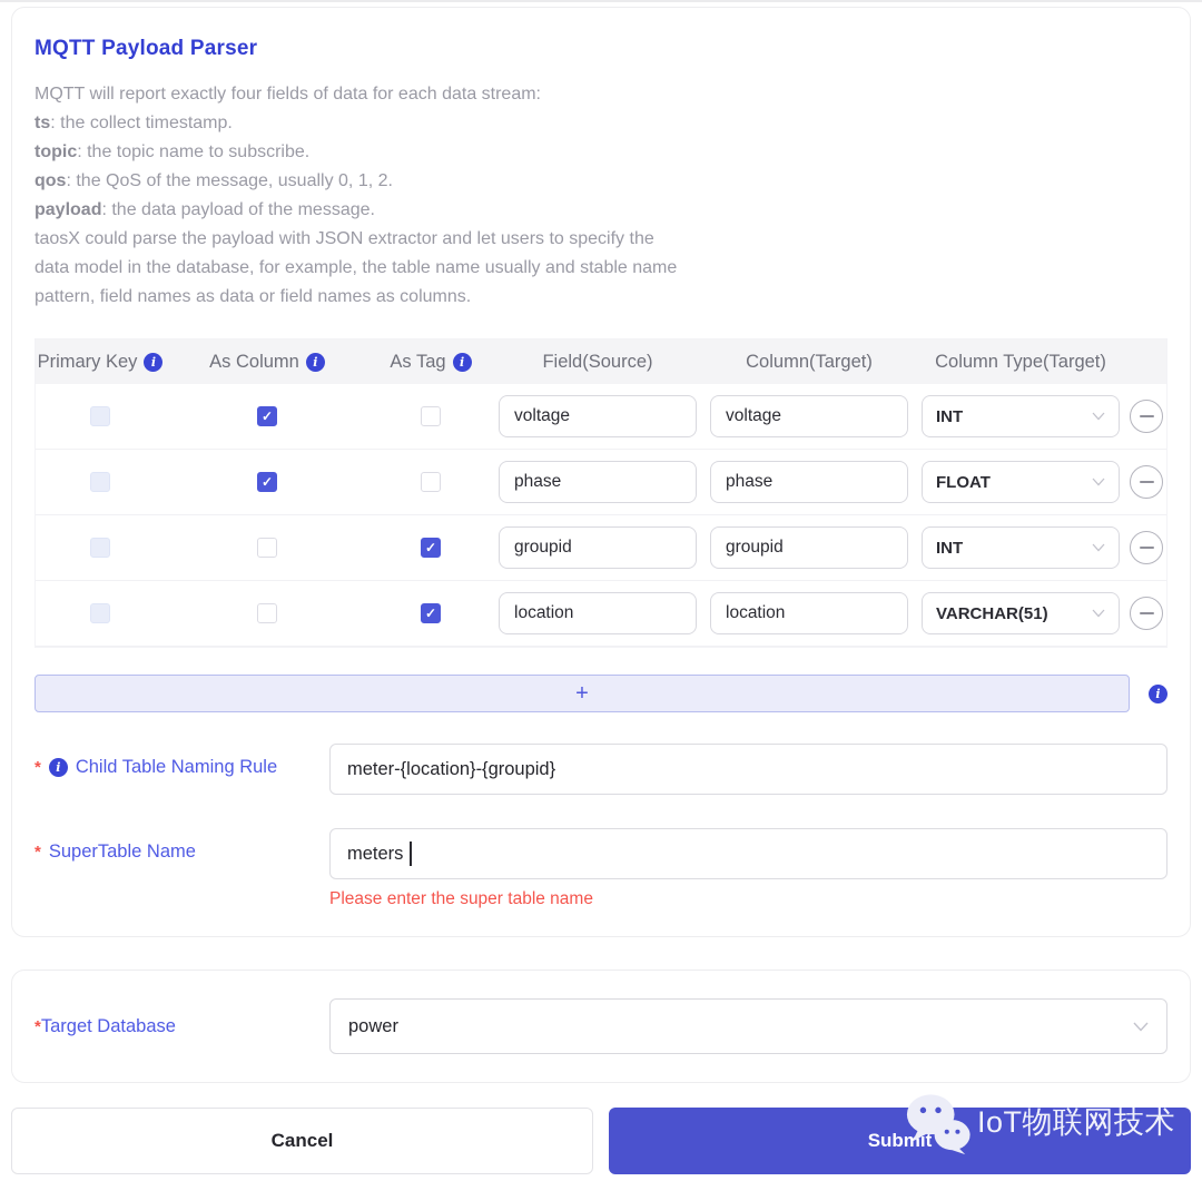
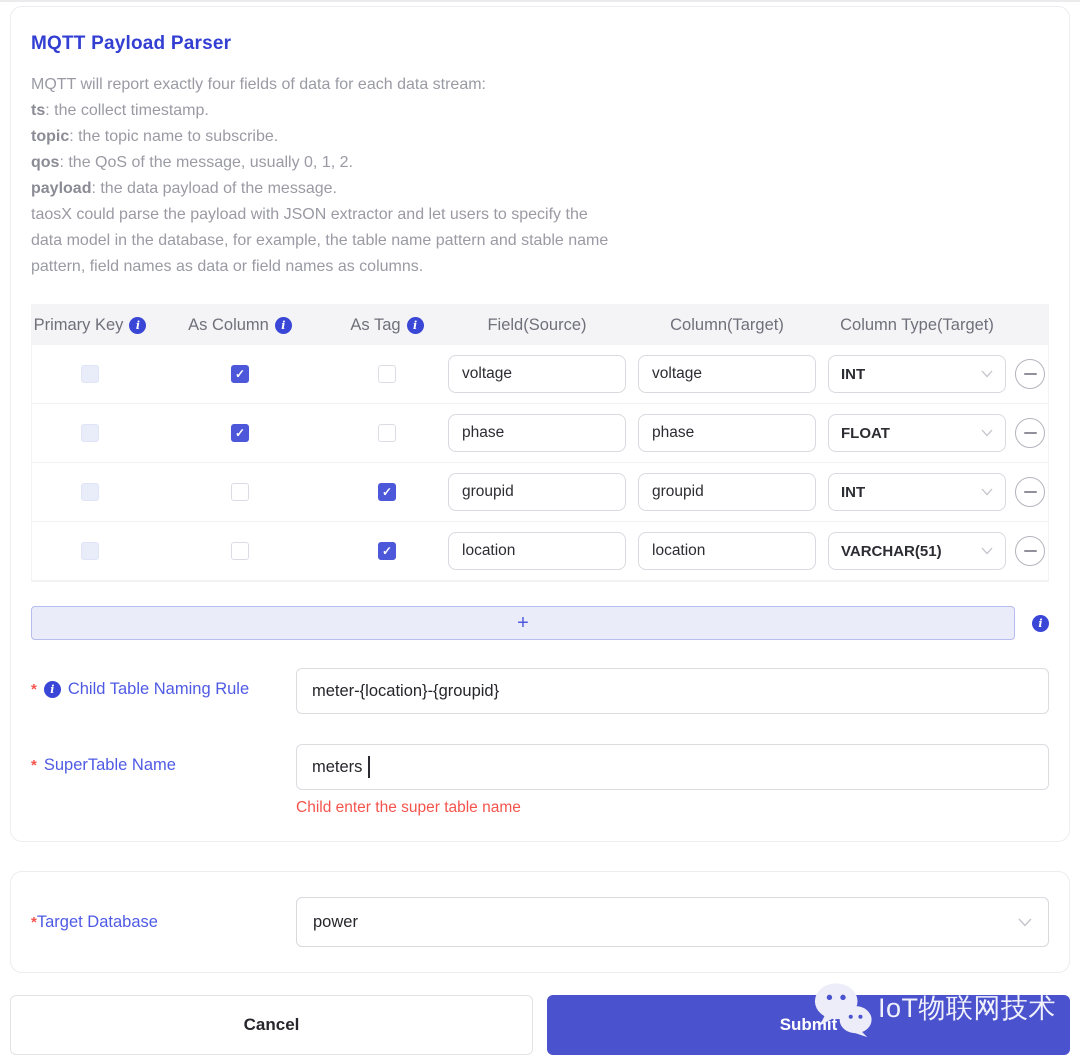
  MQTT Payload Parser
  MQTT will report exactly four fields of data for each data stream:
  ts: the collect timestamp.
  topic: the topic name to subscribe.
  qos: the QoS of the message, usually 0, 1, 2.
  payload: the data payload of the message.
  taosX could parse the payload with JSON extractor and let users to specify the
- data model in the database, for example, the table name usually and stable name
+ data model in the database, for example, the table name pattern and stable name
  pattern, field names as data or field names as columns.
  Primary Key
  i
  As Column
  i
  As Tag
  i
  Field(Source)
  Column(Target)
  Column Type(Target)
  voltage
  voltage
  INT
  phase
  phase
  FLOAT
  groupid
  groupid
  INT
  location
  location
  VARCHAR(51)
  +
  i
  *
  i
  Child Table Naming Rule
  meter-{location}-{groupid}
  *
  SuperTable Name
  meters
- Please enter the super table name
+ Child enter the super table name
  *Target Database
  power
  Cancel
  Submit
  IoT物联网技术
